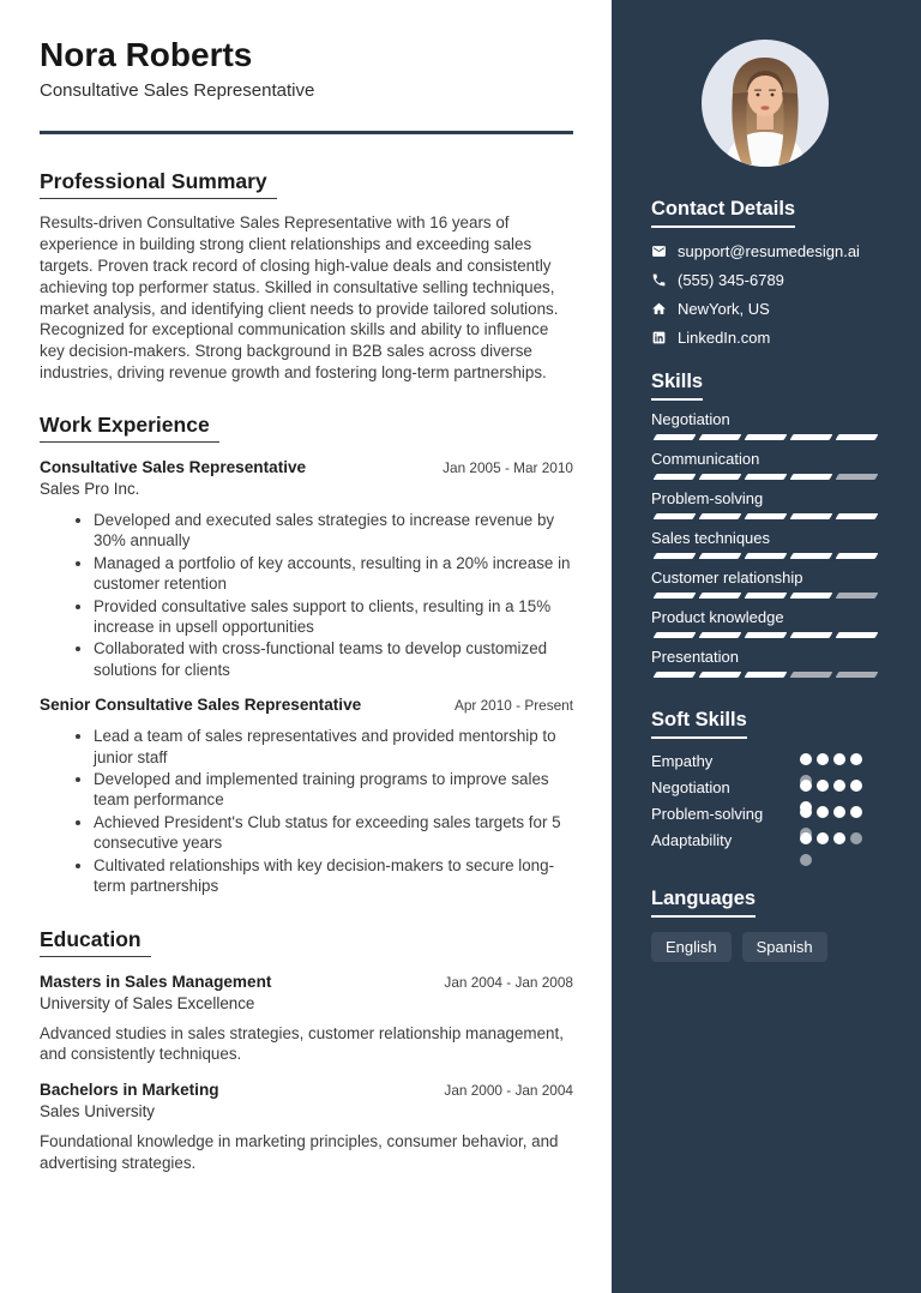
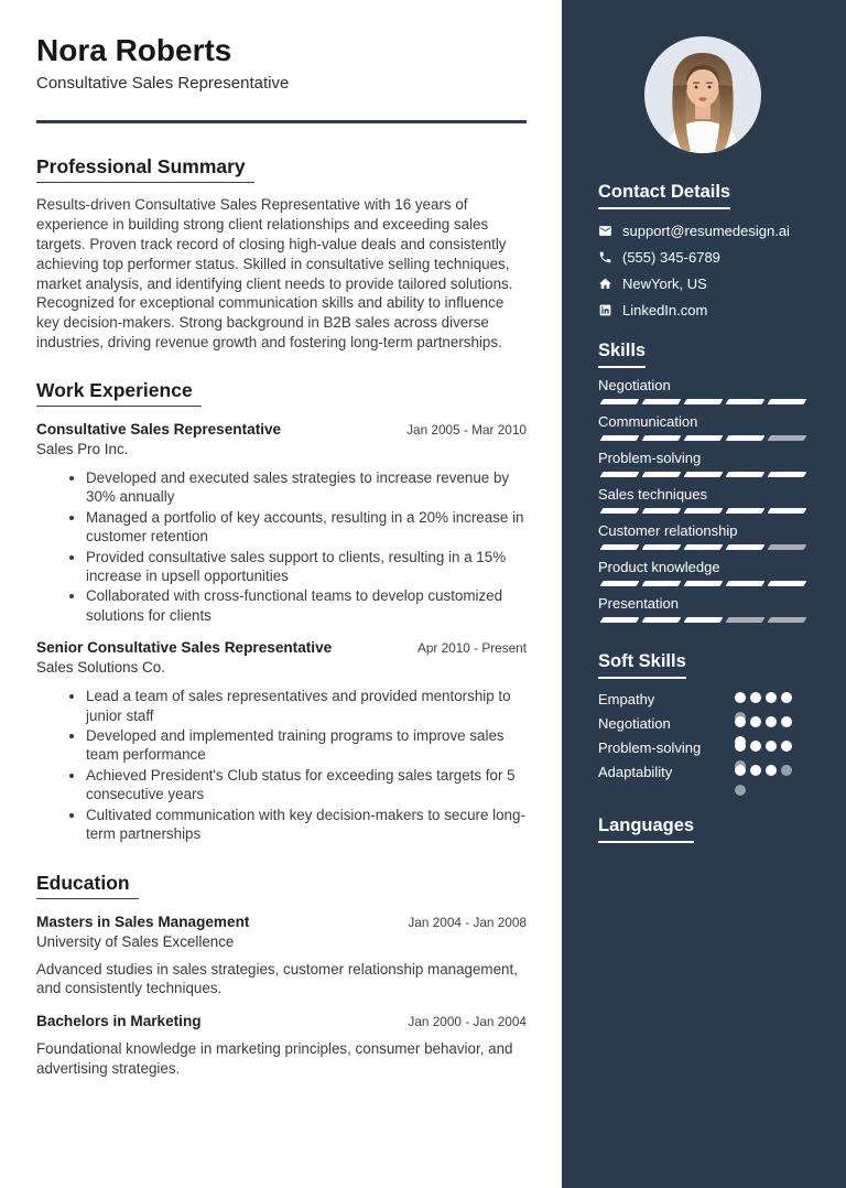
  Nora Roberts
  Consultative Sales Representative
  Professional Summary
  Results-driven Consultative Sales Representative with 16 years of experience in building strong client relationships and exceeding sales targets. Proven track record of closing high-value deals and consistently achieving top performer status. Skilled in consultative selling techniques, market analysis, and identifying client needs to provide tailored solutions. Recognized for exceptional communication skills and ability to influence key decision-makers. Strong background in B2B sales across diverse industries, driving revenue growth and fostering long-term partnerships.
  Work Experience
  Consultative Sales Representative
  Jan 2005 - Mar 2010
  Sales Pro Inc.
  Developed and executed sales strategies to increase revenue by 30% annually
  Managed a portfolio of key accounts, resulting in a 20% increase in customer retention
  Provided consultative sales support to clients, resulting in a 15% increase in upsell opportunities
  Collaborated with cross-functional teams to develop customized solutions for clients
  Senior Consultative Sales Representative
  Apr 2010 - Present
+ Sales Solutions Co.
  Lead a team of sales representatives and provided mentorship to junior staff
  Developed and implemented training programs to improve sales team performance
  Achieved President's Club status for exceeding sales targets for 5 consecutive years
- Cultivated relationships with key decision-makers to secure long-term partnerships
+ Cultivated communication with key decision-makers to secure long-term partnerships
  Education
  Masters in Sales Management
  Jan 2004 - Jan 2008
  University of Sales Excellence
  Advanced studies in sales strategies, customer relationship management, and consistently techniques.
  Bachelors in Marketing
  Jan 2000 - Jan 2004
- Sales University
  Foundational knowledge in marketing principles, consumer behavior, and advertising strategies.
  Contact Details
  support@resumedesign.ai
  (555) 345-6789
  NewYork, US
  LinkedIn.com
  Skills
  Negotiation
  Communication
  Problem-solving
  Sales techniques
  Customer relationship
  Product knowledge
  Presentation
  Soft Skills
  Empathy
  Negotiation
  Problem-solving
  Adaptability
  Languages
- English
- Spanish
